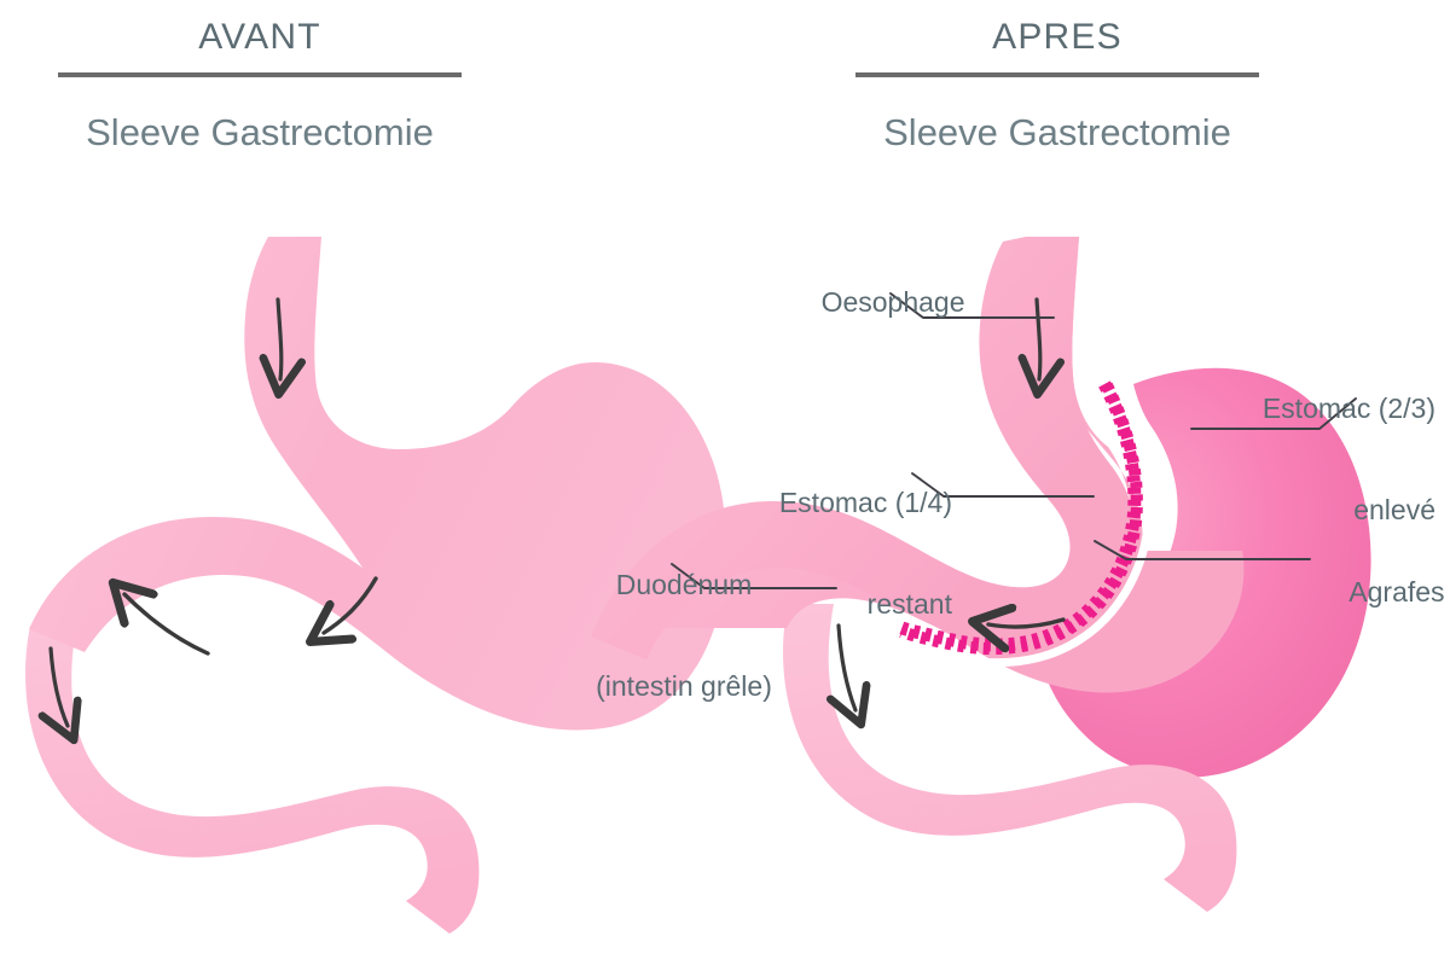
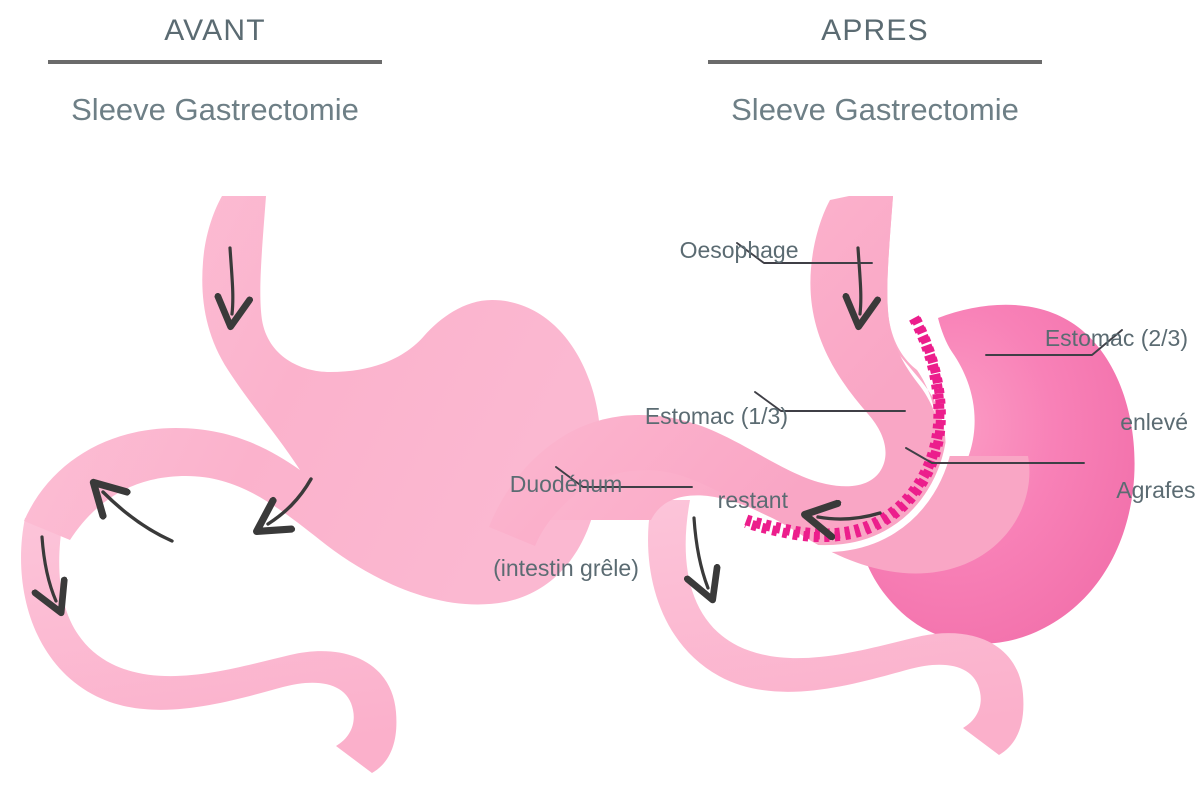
  AVANT
  Sleeve Gastrectomie
  APRES
  Sleeve Gastrectomie
  Oesophage
  Estomac (2/3)
  enlevé
- Estomac (1/4)
+ Estomac (1/3)
  restant
  Duodénum
  (intestin grêle)
  Agrafes
